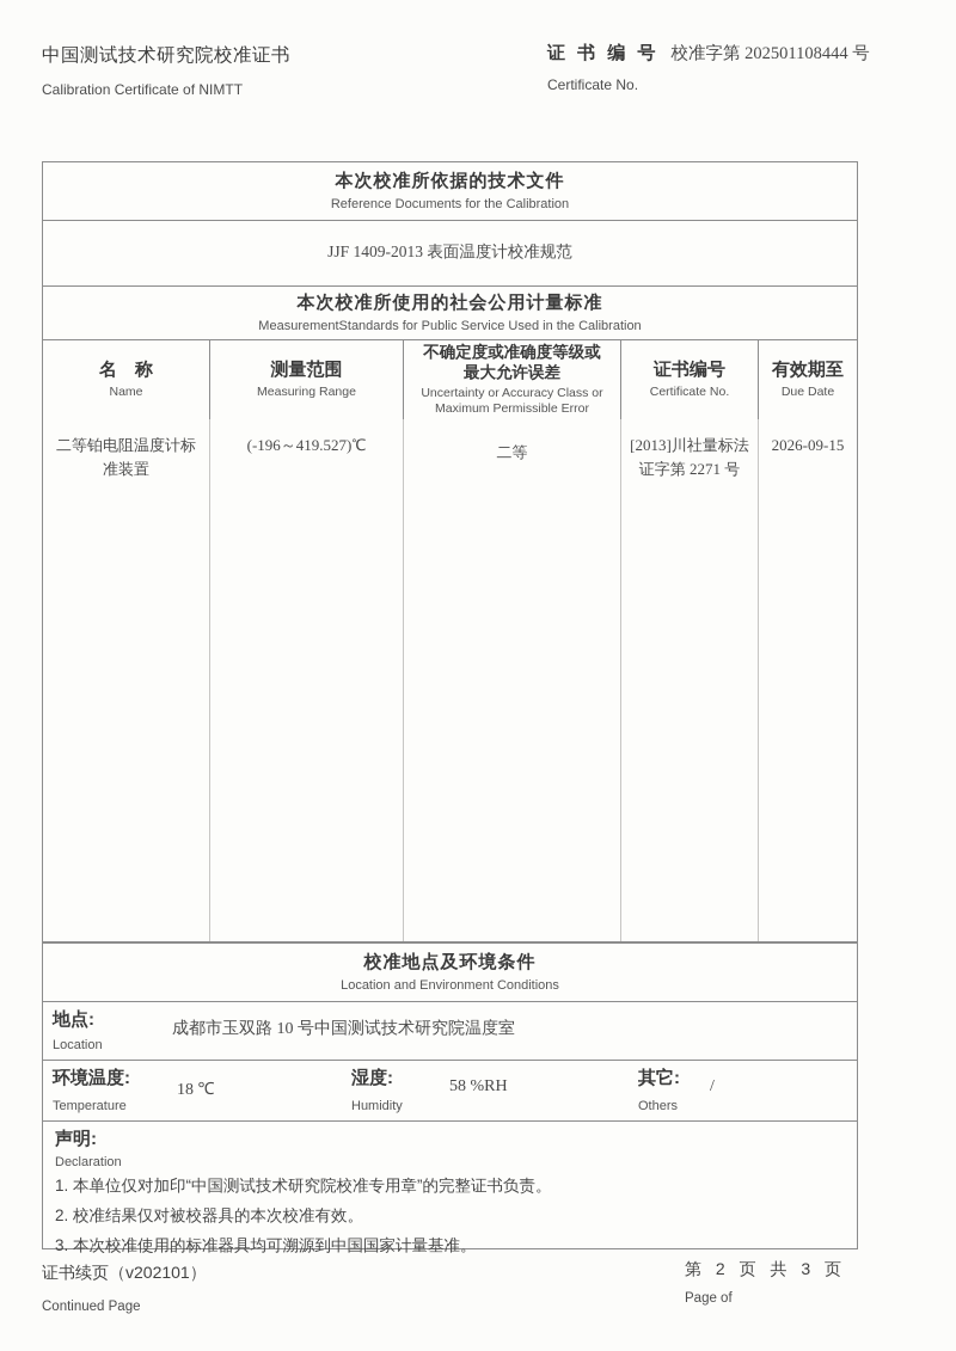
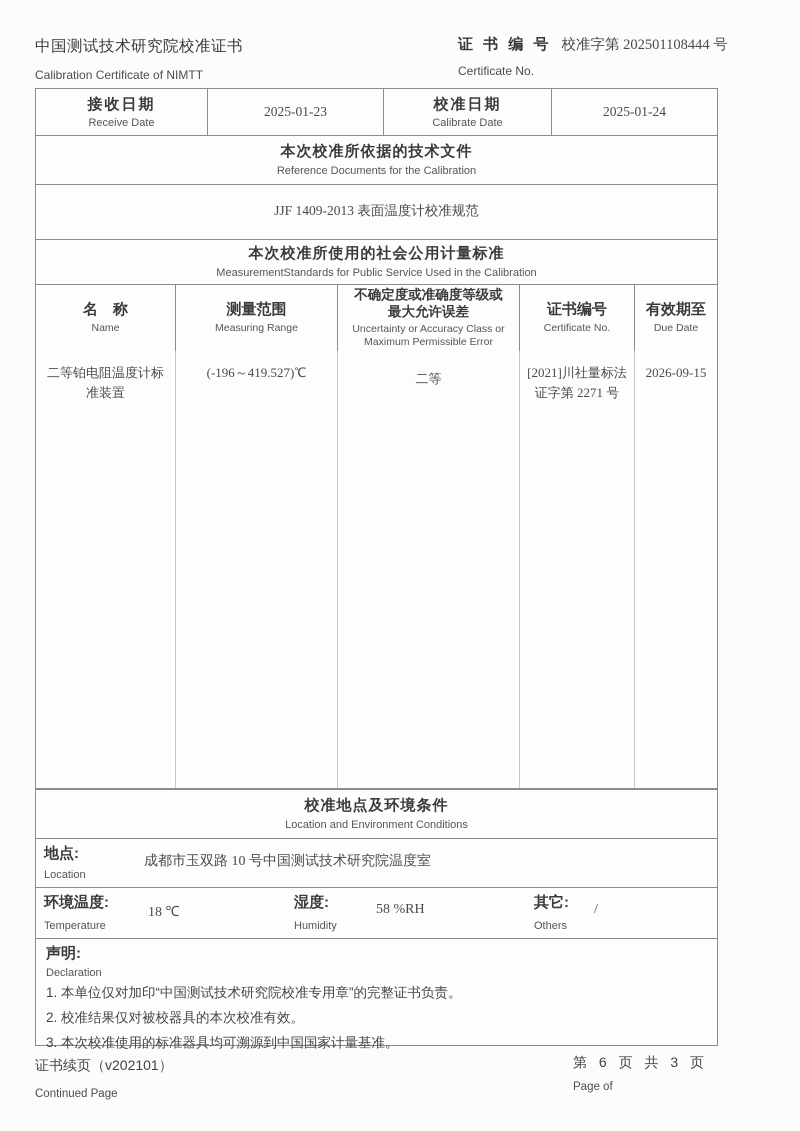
  中国测试技术研究院校准证书
  Calibration Certificate of NIMTT
  证 书 编 号
  校准字第 202501108444 号
  Certificate No.
+ 接收日期
+ Receive Date
+ 2025-01-23
+ 校准日期
+ Calibrate Date
+ 2025-01-24
  本次校准所依据的技术文件
  Reference Documents for the Calibration
  JJF 1409-2013 表面温度计校准规范
  本次校准所使用的社会公用计量标准
  MeasurementStandards for Public Service Used in the Calibration
  名 称
  Name
  测量范围
  Measuring Range
  不确定度或准确度等级或最大允许误差
  Uncertainty or Accuracy Class or Maximum Permissible Error
  证书编号
  Certificate No.
  有效期至
  Due Date
  二等铂电阻温度计标准装置
  (-196～419.527)℃
  二等
- [2013]川社量标法证字第 2271 号
+ [2021]川社量标法证字第 2271 号
  2026-09-15
  校准地点及环境条件
  Location and Environment Conditions
  地点:
  Location
  成都市玉双路 10 号中国测试技术研究院温度室
  环境温度:
  Temperature
  18 ℃
  湿度:
  Humidity
  58 %RH
  其它:
  Others
  /
  声明:
  Declaration
  1. 本单位仅对加印“中国测试技术研究院校准专用章”的完整证书负责。
  2. 校准结果仅对被校器具的本次校准有效。
  3. 本次校准使用的标准器具均可溯源到中国国家计量基准。
  证书续页（v202101）
  Continued Page
- 第 2 页 共 3 页
+ 第 6 页 共 3 页
  Page of
